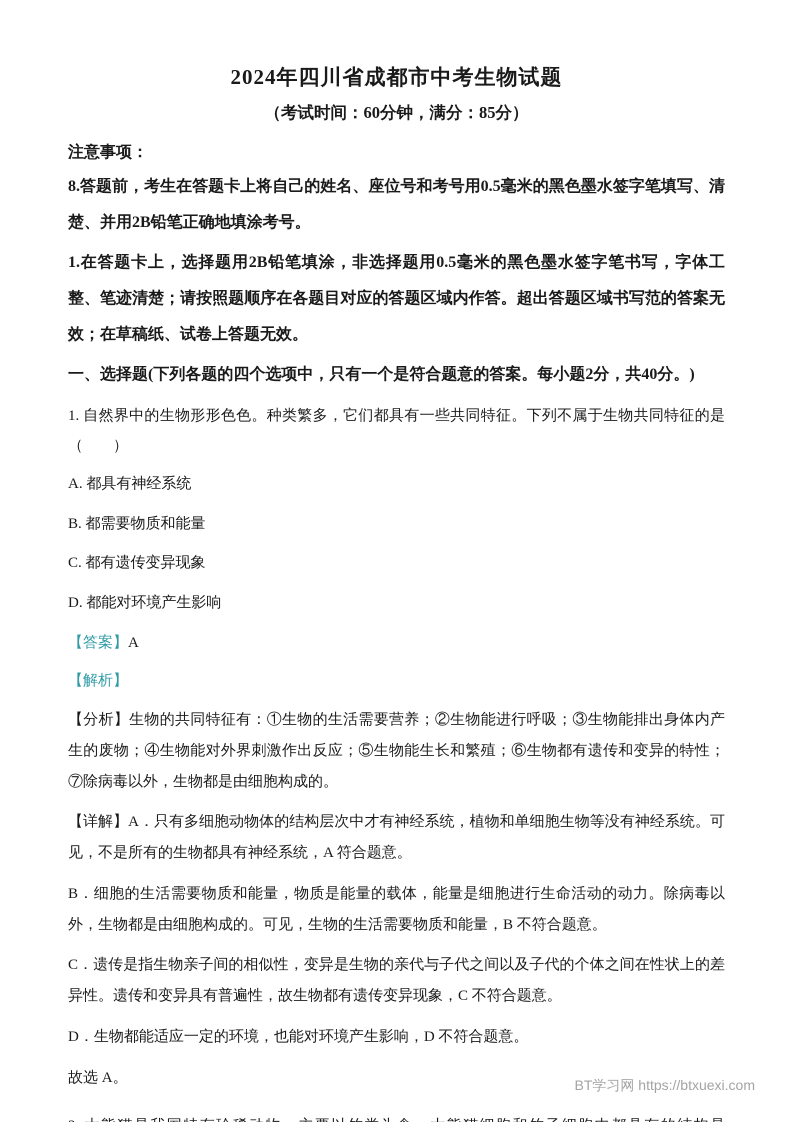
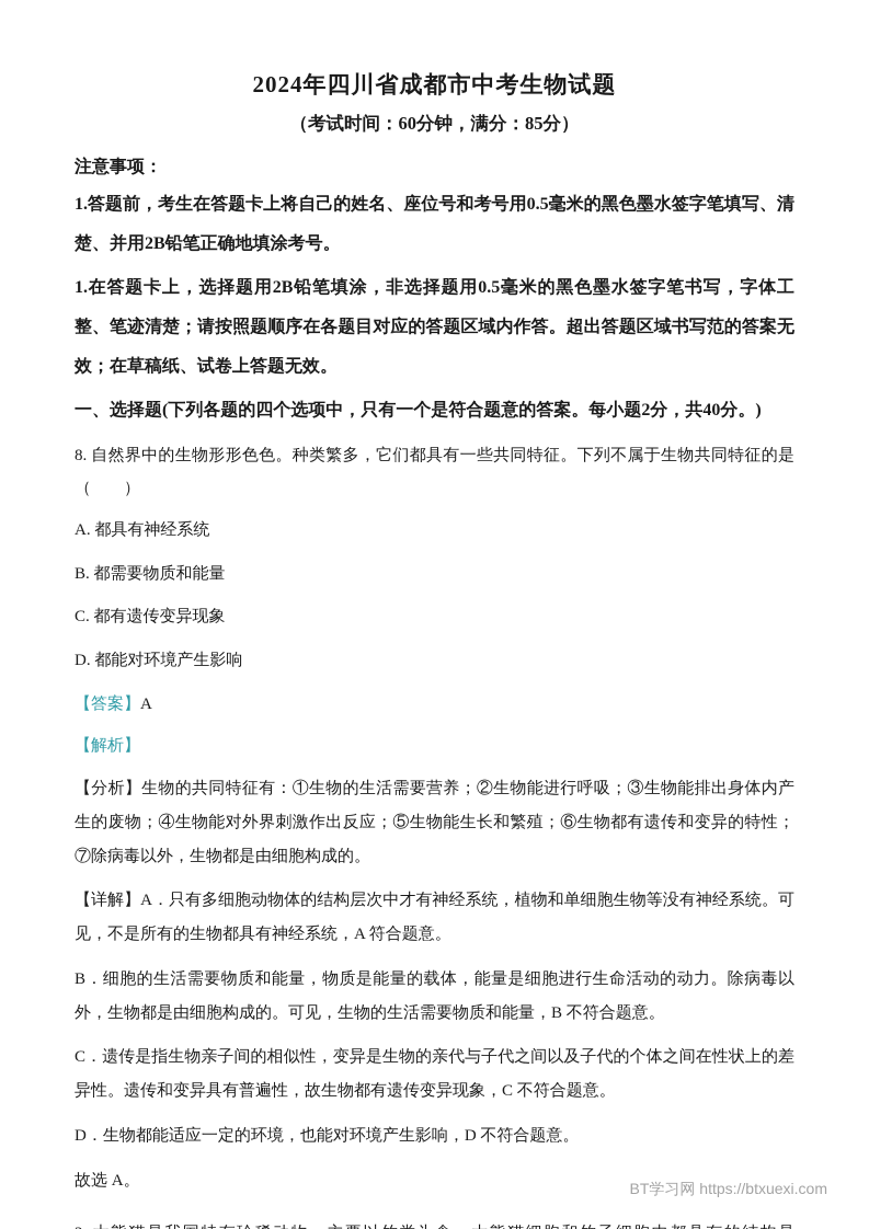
  2024年四川省成都市中考生物试题
  （考试时间：60分钟，满分：85分）
  注意事项：
- 8.答题前，考生在答题卡上将自己的姓名、座位号和考号用0.5毫米的黑色墨水签字笔填写、清楚、并用2B铅笔正确地填涂考号。
+ 1.答题前，考生在答题卡上将自己的姓名、座位号和考号用0.5毫米的黑色墨水签字笔填写、清楚、并用2B铅笔正确地填涂考号。
  1.在答题卡上，选择题用2B铅笔填涂，非选择题用0.5毫米的黑色墨水签字笔书写，字体工整、笔迹清楚；请按照题顺序在各题目对应的答题区域内作答。超出答题区域书写范的答案无效；在草稿纸、试卷上答题无效。
  一、选择题(下列各题的四个选项中，只有一个是符合题意的答案。每小题2分，共40分。)
- 1. 自然界中的生物形形色色。种类繁多，它们都具有一些共同特征。下列不属于生物共同特征的是（ ）
+ 8. 自然界中的生物形形色色。种类繁多，它们都具有一些共同特征。下列不属于生物共同特征的是（ ）
  A. 都具有神经系统
  B. 都需要物质和能量
  C. 都有遗传变异现象
  D. 都能对环境产生影响
  【答案】A
  【解析】
  【分析】生物的共同特征有：①生物的生活需要营养；②生物能进行呼吸；③生物能排出身体内产生的废物；④生物能对外界刺激作出反应；⑤生物能生长和繁殖；⑥生物都有遗传和变异的特性；⑦除病毒以外，生物都是由细胞构成的。
  【详解】A．只有多细胞动物体的结构层次中才有神经系统，植物和单细胞生物等没有神经系统。可见，不是所有的生物都具有神经系统，A 符合题意。
  B．细胞的生活需要物质和能量，物质是能量的载体，能量是细胞进行生命活动的动力。除病毒以外，生物都是由细胞构成的。可见，生物的生活需要物质和能量，B 不符合题意。
  C．遗传是指生物亲子间的相似性，变异是生物的亲代与子代之间以及子代的个体之间在性状上的差异性。遗传和变异具有普遍性，故生物都有遗传变异现象，C 不符合题意。
  D．生物都能适应一定的环境，也能对环境产生影响，D 不符合题意。
  故选 A。
  BT学习网 https://btxuexi.com
